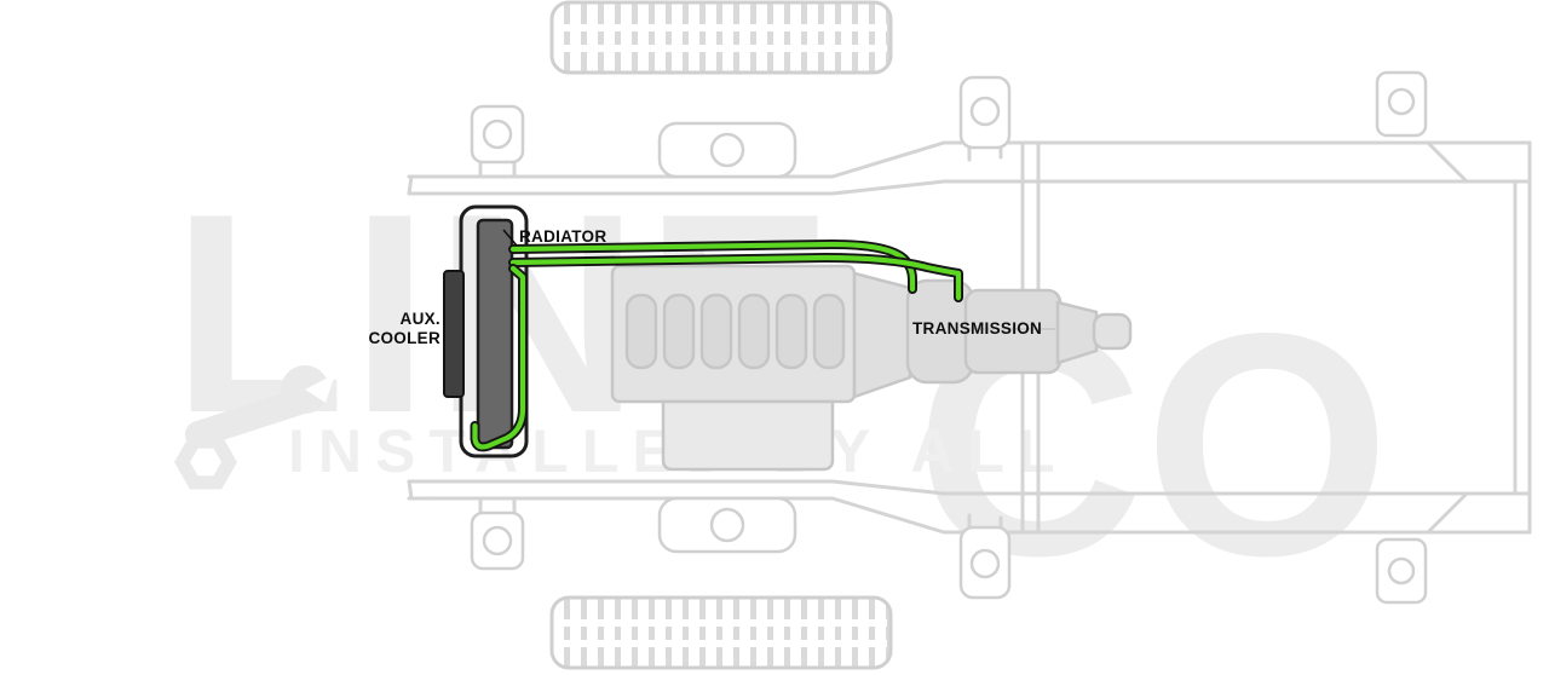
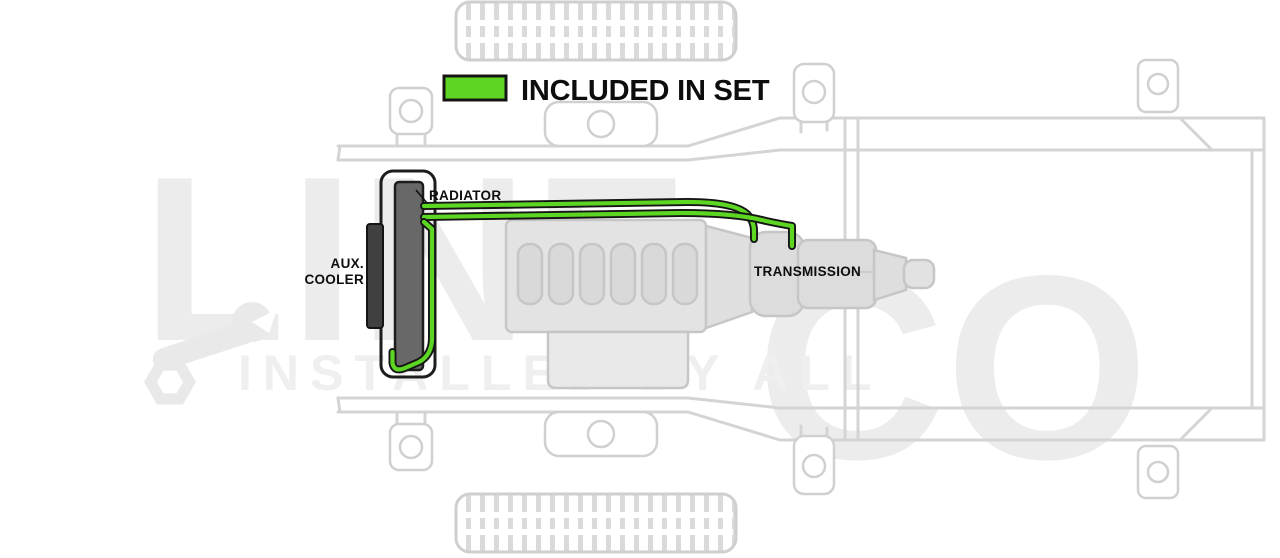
  LIN
  CO
  INSTALLEY ALL
  RADIATOR
  AUX.
  COOLER
  TRANSMISSION
+ INCLUDED IN SET
